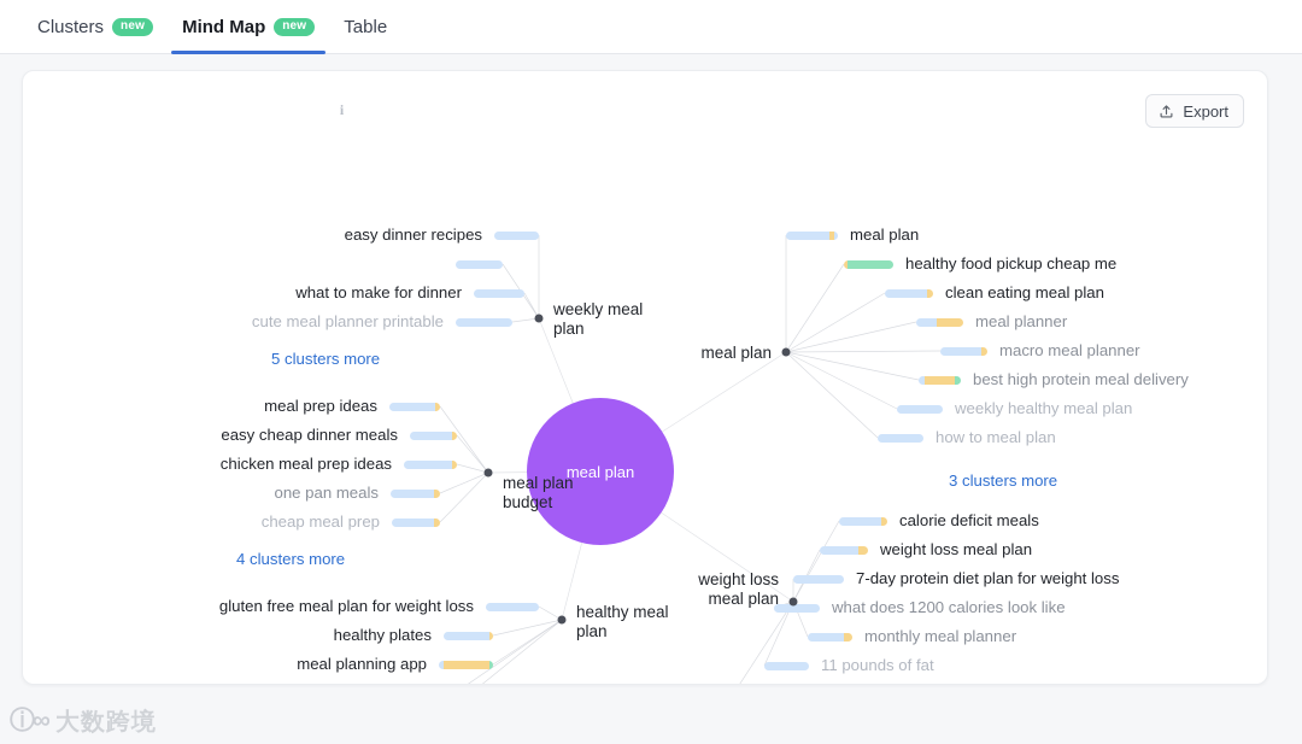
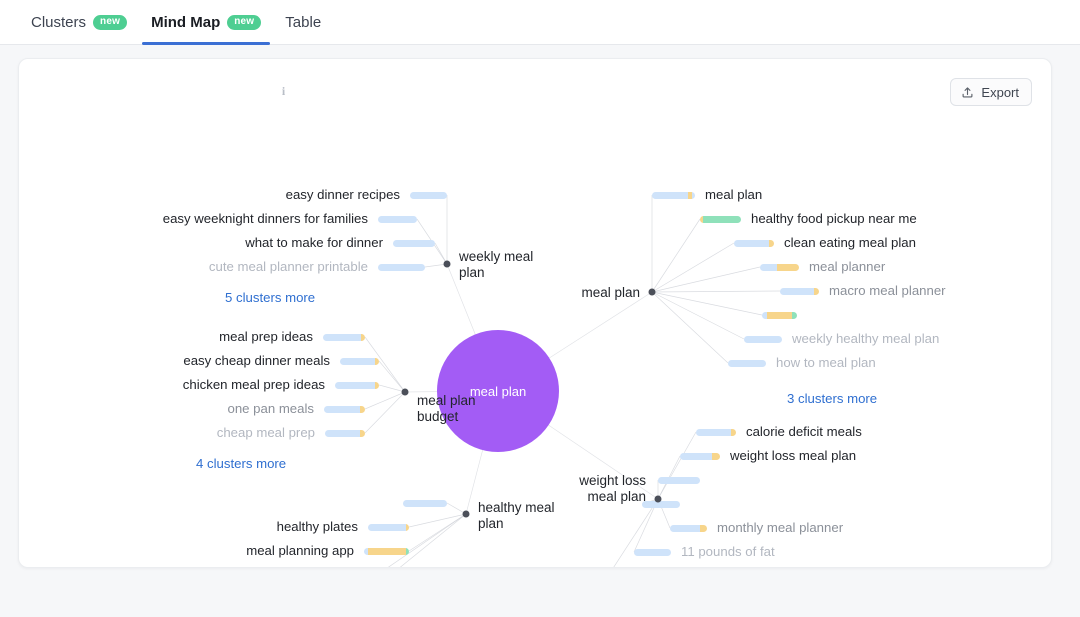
  Clusters
  new
  Mind Map
  new
  Table
  i
  Export
  meal plan
  easy dinner recipes
+ easy weeknight dinners for families
  what to make for dinner
  cute meal planner printable
  weekly meal
  plan
  5 clusters more
  meal prep ideas
  easy cheap dinner meals
  chicken meal prep ideas
  one pan meals
  cheap meal prep
  meal plan
  budget
  4 clusters more
- gluten free meal plan for weight loss
  healthy plates
  meal planning app
  healthy meal
  plan
  meal plan
- healthy food pickup cheap me
+ healthy food pickup near me
  clean eating meal plan
  meal planner
  macro meal planner
- best high protein meal delivery
  weekly healthy meal plan
  how to meal plan
  meal plan
  3 clusters more
  calorie deficit meals
  weight loss meal plan
- 7-day protein diet plan for weight loss
- what does 1200 calories look like
  monthly meal planner
  11 pounds of fat
  weight loss
  meal plan
- ⓘ∞
- 大数跨境
